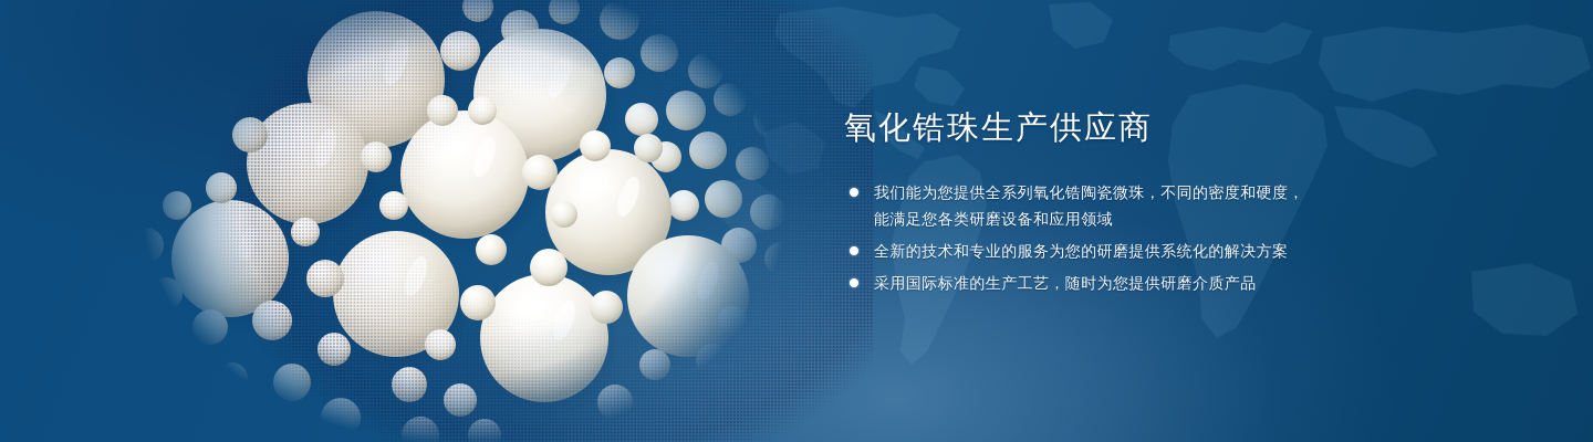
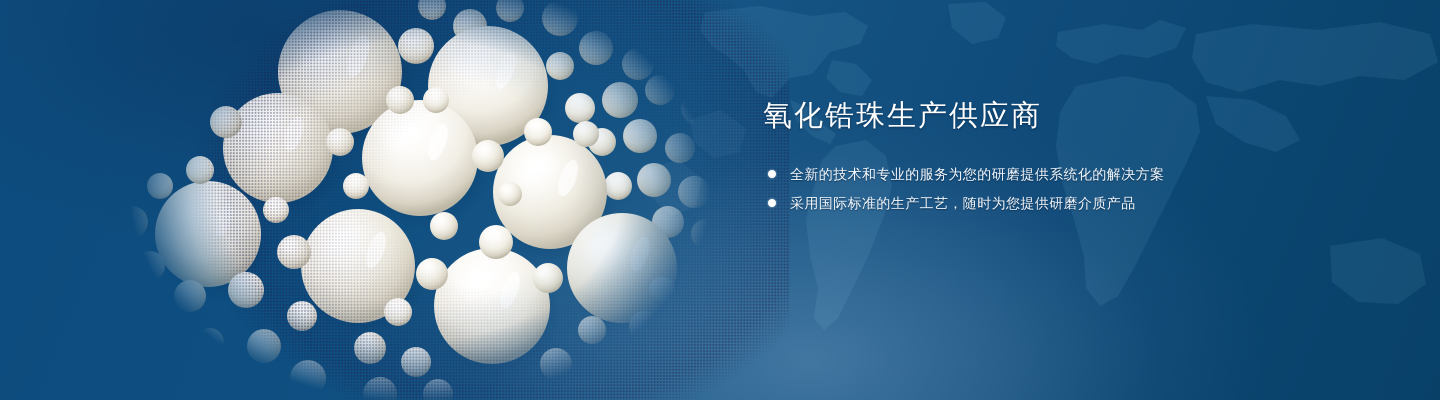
  氧化锆珠生产供应商
- 我们能为您提供全系列氧化锆陶瓷微珠，不同的密度和硬度，
- 能满足您各类研磨设备和应用领域
  全新的技术和专业的服务为您的研磨提供系统化的解决方案
  采用国际标准的生产工艺，随时为您提供研磨介质产品
